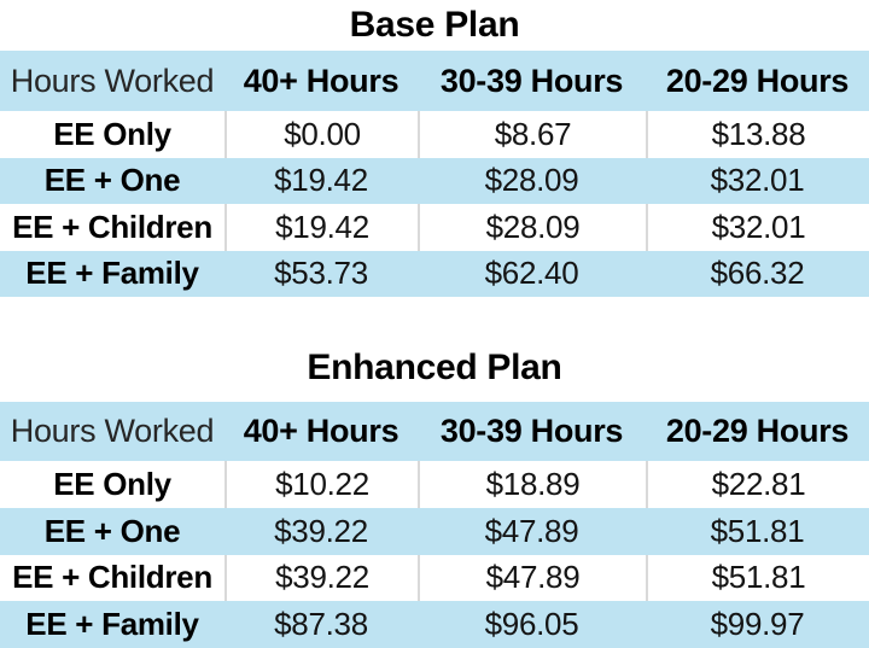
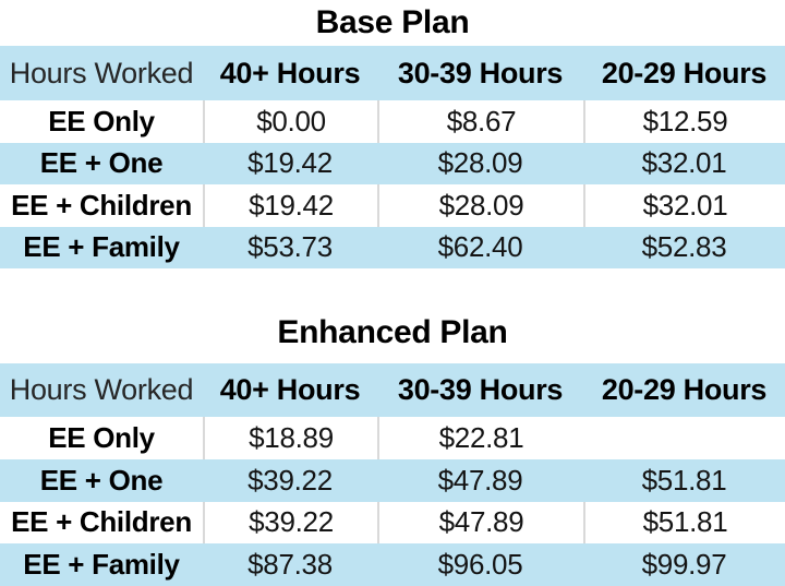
  Base Plan
  Hours Worked
  40+ Hours
  30-39 Hours
  20-29 Hours
  EE Only
  $0.00
  $8.67
- $13.88
+ $12.59
  EE + One
  $19.42
  $28.09
  $32.01
  EE + Children
  $19.42
  $28.09
  $32.01
  EE + Family
  $53.73
  $62.40
- $66.32
+ $52.83
  Enhanced Plan
  Hours Worked
  40+ Hours
  30-39 Hours
  20-29 Hours
  EE Only
- $10.22
  $18.89
  $22.81
  EE + One
  $39.22
  $47.89
  $51.81
  EE + Children
  $39.22
  $47.89
  $51.81
  EE + Family
  $87.38
  $96.05
  $99.97
